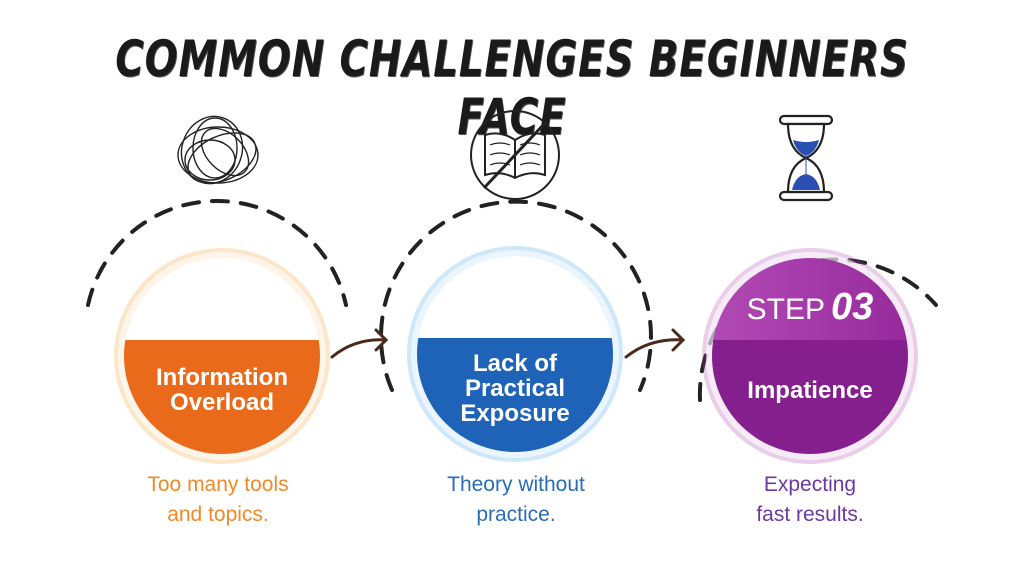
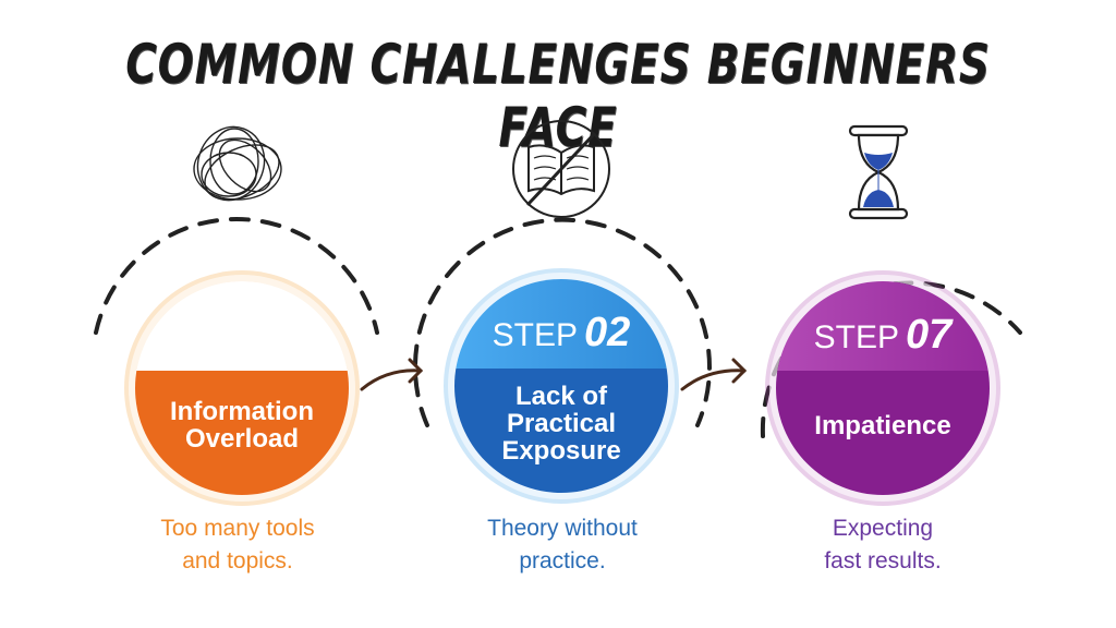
  COMMON CHALLENGES BEGINNERS FCE
  Information
  Overload
+ STEP 02
  Lack of
  Practical
  Exposure
- STEP 03
+ STEP 07
  Impatience
  Too many tools
  and topics.
  Theory without
  practice.
  Expecting
  fast results.
